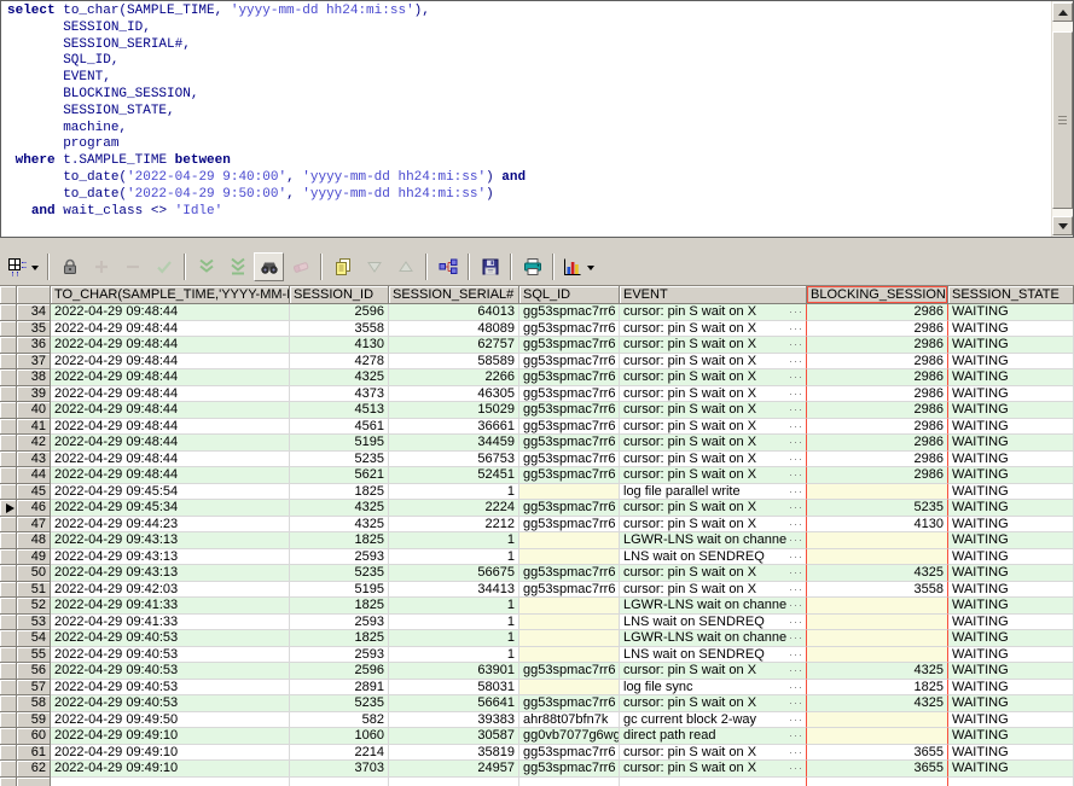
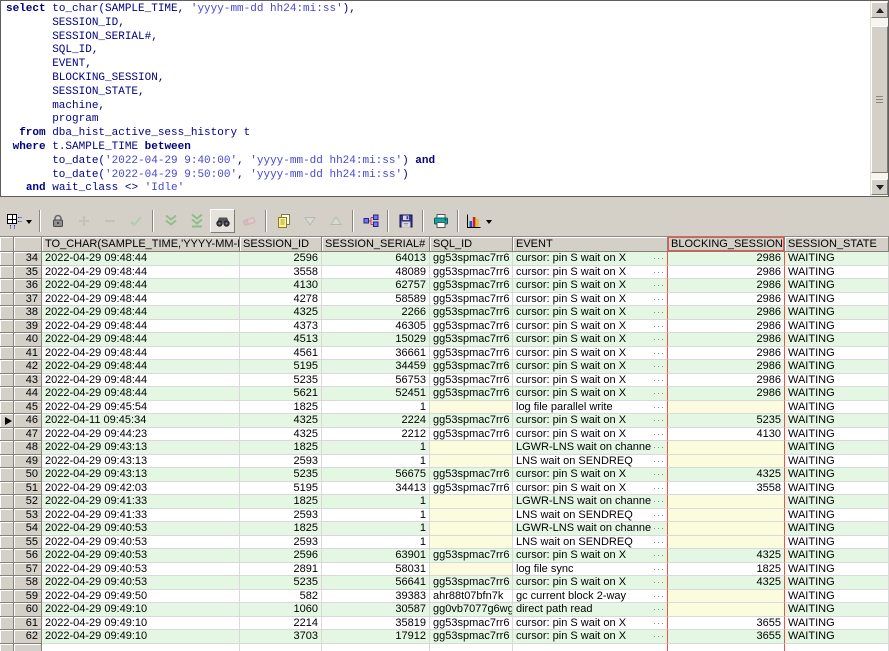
  select to_char(SAMPLE_TIME, 'yyyy-mm-dd hh24:mi:ss'),
  SESSION_ID,
  SESSION_SERIAL#,
  SQL_ID,
  EVENT,
  BLOCKING_SESSION,
  SESSION_STATE,
  machine,
  program
+ from dba_hist_active_sess_history t
  where t.SAMPLE_TIME between
  to_date('2022-04-29 9:40:00', 'yyyy-mm-dd hh24:mi:ss') and
  to_date('2022-04-29 9:50:00', 'yyyy-mm-dd hh24:mi:ss')
  and wait_class <> 'Idle'
  		TO_CHAR(SAMPLE_TIME,'YYYY-MM-	SESSION_ID	SESSION_SERIAL#	SQL_ID	EVENT	BLOCKING_SESSION	SESSION_STATE
  	34	2022-04-29 09:48:44	2596	64013	gg53spmac7rr6	cursor: pin S wait on X ···	2986	WAITING
  	35	2022-04-29 09:48:44	3558	48089	gg53spmac7rr6	cursor: pin S wait on X ···	2986	WAITING
  	36	2022-04-29 09:48:44	4130	62757	gg53spmac7rr6	cursor: pin S wait on X ···	2986	WAITING
  	37	2022-04-29 09:48:44	4278	58589	gg53spmac7rr6	cursor: pin S wait on X ···	2986	WAITING
  	38	2022-04-29 09:48:44	4325	2266	gg53spmac7rr6	cursor: pin S wait on X ···	2986	WAITING
  	39	2022-04-29 09:48:44	4373	46305	gg53spmac7rr6	cursor: pin S wait on X ···	2986	WAITING
  	40	2022-04-29 09:48:44	4513	15029	gg53spmac7rr6	cursor: pin S wait on X ···	2986	WAITING
  	41	2022-04-29 09:48:44	4561	36661	gg53spmac7rr6	cursor: pin S wait on X ···	2986	WAITING
  	42	2022-04-29 09:48:44	5195	34459	gg53spmac7rr6	cursor: pin S wait on X ···	2986	WAITING
  	43	2022-04-29 09:48:44	5235	56753	gg53spmac7rr6	cursor: pin S wait on X ···	2986	WAITING
  	44	2022-04-29 09:48:44	5621	52451	gg53spmac7rr6	cursor: pin S wait on X ···	2986	WAITING
  	45	2022-04-29 09:45:54	1825	1		log file parallel write ···		WAITING
- 	46	2022-04-29 09:45:34	4325	2224	gg53spmac7rr6	cursor: pin S wait on X ···	5235	WAITING
+ 	46	2022-04-11 09:45:34	4325	2224	gg53spmac7rr6	cursor: pin S wait on X ···	5235	WAITING
  	47	2022-04-29 09:44:23	4325	2212	gg53spmac7rr6	cursor: pin S wait on X ···	4130	WAITING
  	48	2022-04-29 09:43:13	1825	1		LGWR-LNS wait on channe ···		WAITING
  	49	2022-04-29 09:43:13	2593	1		LNS wait on SENDREQ ···		WAITING
  	50	2022-04-29 09:43:13	5235	56675	gg53spmac7rr6	cursor: pin S wait on X ···	4325	WAITING
  	51	2022-04-29 09:42:03	5195	34413	gg53spmac7rr6	cursor: pin S wait on X ···	3558	WAITING
  	52	2022-04-29 09:41:33	1825	1		LGWR-LNS wait on channe ···		WAITING
  	53	2022-04-29 09:41:33	2593	1		LNS wait on SENDREQ ···		WAITING
  	54	2022-04-29 09:40:53	1825	1		LGWR-LNS wait on channe ···		WAITING
  	55	2022-04-29 09:40:53	2593	1		LNS wait on SENDREQ ···		WAITING
  	56	2022-04-29 09:40:53	2596	63901	gg53spmac7rr6	cursor: pin S wait on X ···	4325	WAITING
  	57	2022-04-29 09:40:53	2891	58031		log file sync ···	1825	WAITING
  	58	2022-04-29 09:40:53	5235	56641	gg53spmac7rr6	cursor: pin S wait on X ···	4325	WAITING
  	59	2022-04-29 09:49:50	582	39383	ahr88t07bfn7k	gc current block 2-way ···		WAITING
  	60	2022-04-29 09:49:10	1060	30587	gg0vb7077g6wg	direct path read ···		WAITING
  	61	2022-04-29 09:49:10	2214	35819	gg53spmac7rr6	cursor: pin S wait on X ···	3655	WAITING
- 	62	2022-04-29 09:49:10	3703	24957	gg53spmac7rr6	cursor: pin S wait on X ···	3655	WAITING
+ 	62	2022-04-29 09:49:10	3703	17912	gg53spmac7rr6	cursor: pin S wait on X ···	3655	WAITING
